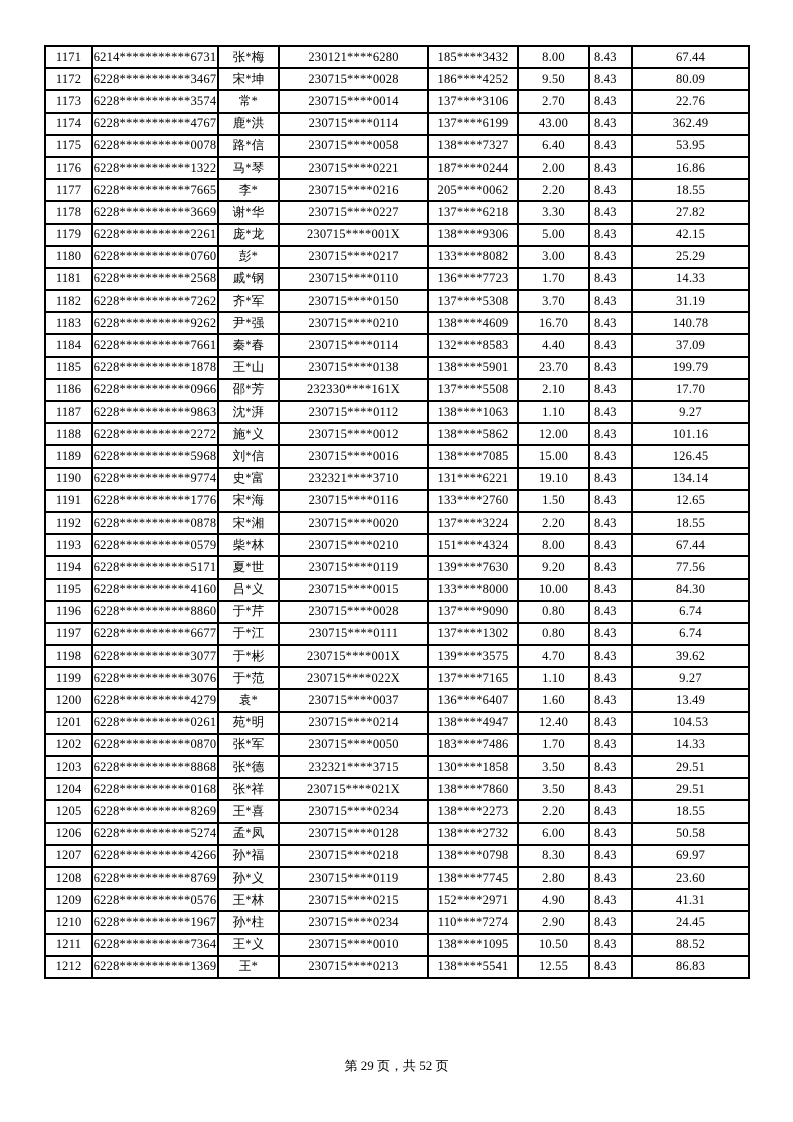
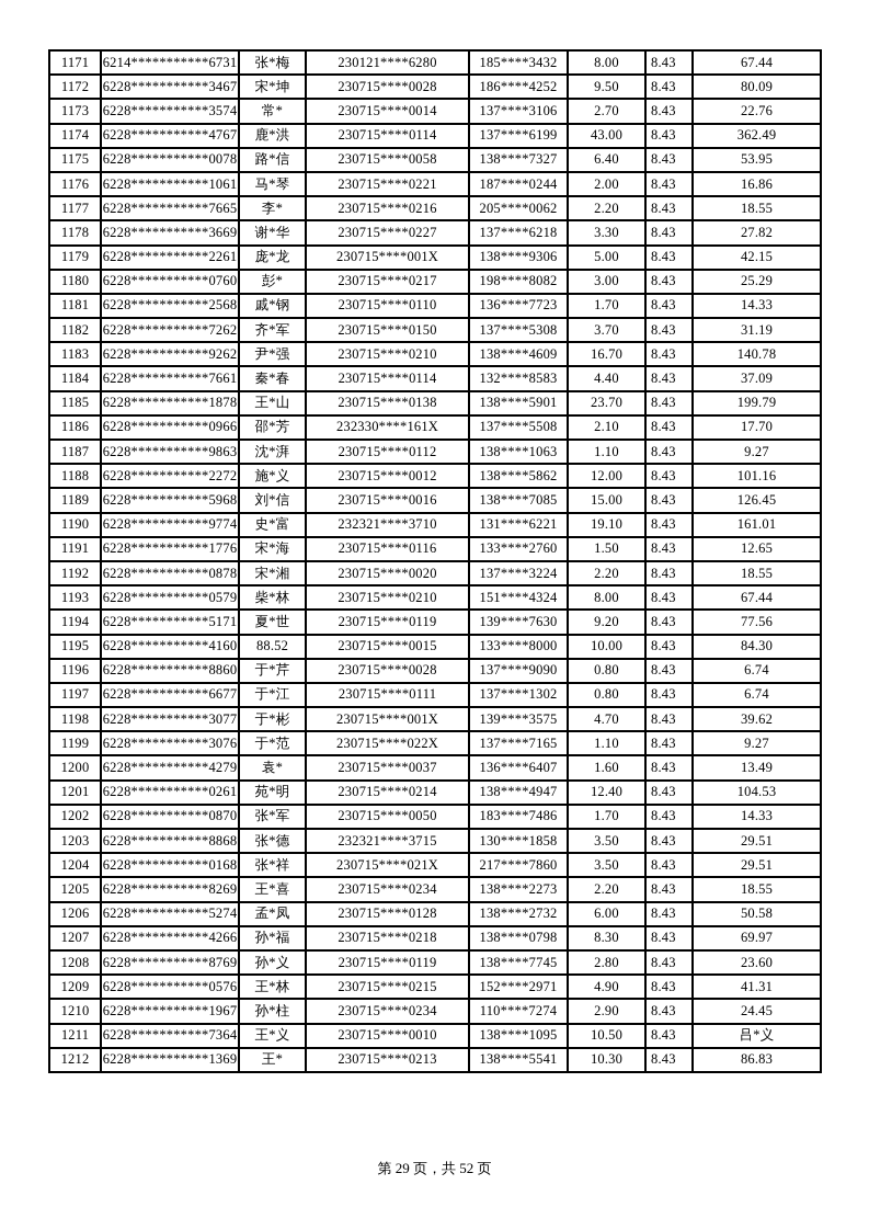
  1171	6214***********6731	张*梅	230121****6280	185****3432	8.00	8.43	67.44
  1172	6228***********3467	宋*坤	230715****0028	186****4252	9.50	8.43	80.09
  1173	6228***********3574	常*	230715****0014	137****3106	2.70	8.43	22.76
  1174	6228***********4767	鹿*洪	230715****0114	137****6199	43.00	8.43	362.49
  1175	6228***********0078	路*信	230715****0058	138****7327	6.40	8.43	53.95
- 1176	6228***********1322	马*琴	230715****0221	187****0244	2.00	8.43	16.86
+ 1176	6228***********1061	马*琴	230715****0221	187****0244	2.00	8.43	16.86
  1177	6228***********7665	李*	230715****0216	205****0062	2.20	8.43	18.55
  1178	6228***********3669	谢*华	230715****0227	137****6218	3.30	8.43	27.82
  1179	6228***********2261	庞*龙	230715****001X	138****9306	5.00	8.43	42.15
- 1180	6228***********0760	彭*	230715****0217	133****8082	3.00	8.43	25.29
+ 1180	6228***********0760	彭*	230715****0217	198****8082	3.00	8.43	25.29
  1181	6228***********2568	戚*钢	230715****0110	136****7723	1.70	8.43	14.33
  1182	6228***********7262	齐*军	230715****0150	137****5308	3.70	8.43	31.19
  1183	6228***********9262	尹*强	230715****0210	138****4609	16.70	8.43	140.78
  1184	6228***********7661	秦*春	230715****0114	132****8583	4.40	8.43	37.09
  1185	6228***********1878	王*山	230715****0138	138****5901	23.70	8.43	199.79
  1186	6228***********0966	邵*芳	232330****161X	137****5508	2.10	8.43	17.70
  1187	6228***********9863	沈*湃	230715****0112	138****1063	1.10	8.43	9.27
  1188	6228***********2272	施*义	230715****0012	138****5862	12.00	8.43	101.16
  1189	6228***********5968	刘*信	230715****0016	138****7085	15.00	8.43	126.45
- 1190	6228***********9774	史*富	232321****3710	131****6221	19.10	8.43	134.14
+ 1190	6228***********9774	史*富	232321****3710	131****6221	19.10	8.43	161.01
  1191	6228***********1776	宋*海	230715****0116	133****2760	1.50	8.43	12.65
  1192	6228***********0878	宋*湘	230715****0020	137****3224	2.20	8.43	18.55
  1193	6228***********0579	柴*林	230715****0210	151****4324	8.00	8.43	67.44
  1194	6228***********5171	夏*世	230715****0119	139****7630	9.20	8.43	77.56
- 1195	6228***********4160	吕*义	230715****0015	133****8000	10.00	8.43	84.30
+ 1195	6228***********4160	88.52	230715****0015	133****8000	10.00	8.43	84.30
  1196	6228***********8860	于*芹	230715****0028	137****9090	0.80	8.43	6.74
  1197	6228***********6677	于*江	230715****0111	137****1302	0.80	8.43	6.74
  1198	6228***********3077	于*彬	230715****001X	139****3575	4.70	8.43	39.62
  1199	6228***********3076	于*范	230715****022X	137****7165	1.10	8.43	9.27
  1200	6228***********4279	袁*	230715****0037	136****6407	1.60	8.43	13.49
  1201	6228***********0261	苑*明	230715****0214	138****4947	12.40	8.43	104.53
  1202	6228***********0870	张*军	230715****0050	183****7486	1.70	8.43	14.33
  1203	6228***********8868	张*德	232321****3715	130****1858	3.50	8.43	29.51
- 1204	6228***********0168	张*祥	230715****021X	138****7860	3.50	8.43	29.51
+ 1204	6228***********0168	张*祥	230715****021X	217****7860	3.50	8.43	29.51
  1205	6228***********8269	王*喜	230715****0234	138****2273	2.20	8.43	18.55
  1206	6228***********5274	孟*凤	230715****0128	138****2732	6.00	8.43	50.58
  1207	6228***********4266	孙*福	230715****0218	138****0798	8.30	8.43	69.97
  1208	6228***********8769	孙*义	230715****0119	138****7745	2.80	8.43	23.60
  1209	6228***********0576	王*林	230715****0215	152****2971	4.90	8.43	41.31
  1210	6228***********1967	孙*柱	230715****0234	110****7274	2.90	8.43	24.45
- 1211	6228***********7364	王*义	230715****0010	138****1095	10.50	8.43	88.52
+ 1211	6228***********7364	王*义	230715****0010	138****1095	10.50	8.43	吕*义
- 1212	6228***********1369	王*	230715****0213	138****5541	12.55	8.43	86.83
+ 1212	6228***********1369	王*	230715****0213	138****5541	10.30	8.43	86.83
  第 29 页，共 52 页
